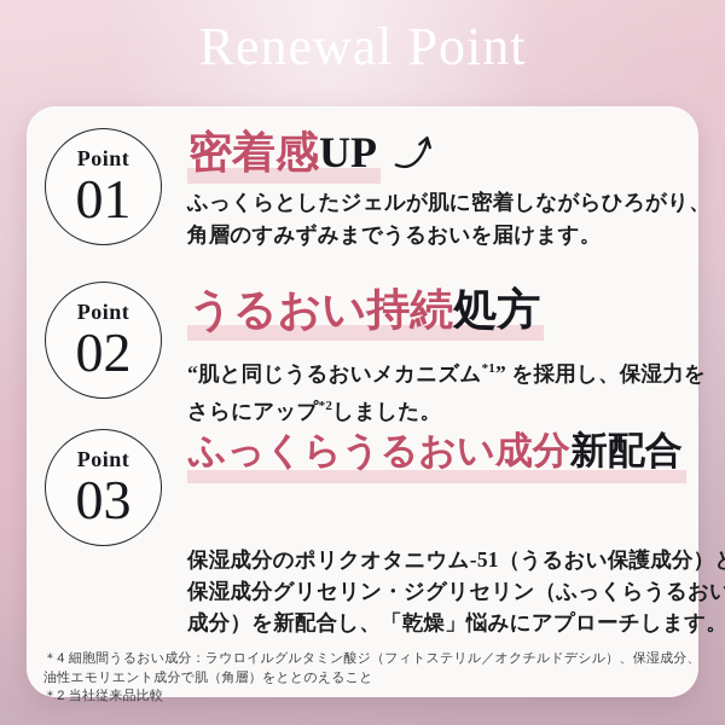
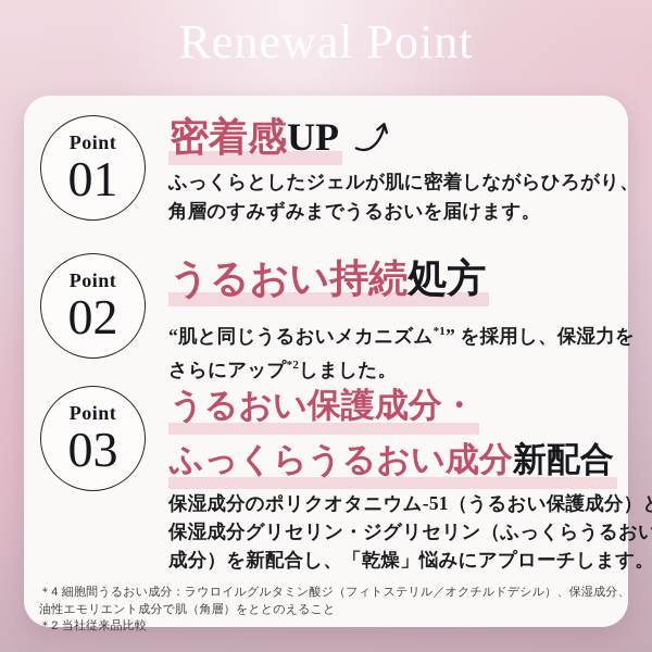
  Renewal Point
  Point
  01
  密着感UP
  ふっくらとしたジェルが肌に密着しながらひろがり、
  角層のすみずみまでうるおいを届けます。
  Point
  02
  うるおい持続処方
  “肌と同じうるおいメカニズム*1” を採用し、保湿力を
  さらにアップ*2しました。
  Point
  03
+ うるおい保護成分・
  ふっくらうるおい成分新配合
  保湿成分のポリクオタニウム-51（うるおい保護成分）
  保湿成分グリセリン・ジグリセリン（ふっくらうるおい
  成分）を新配合し、「乾燥」悩みにアプローチします。
  ＊4 細胞間うるおい成分：ラウロイルグルタミン酸ジ（フィトステリル／オクチルドデシル）、保湿成分、
  油性エモリエント成分で肌（角層）をととのえること
  ＊2 当社従来品比較
